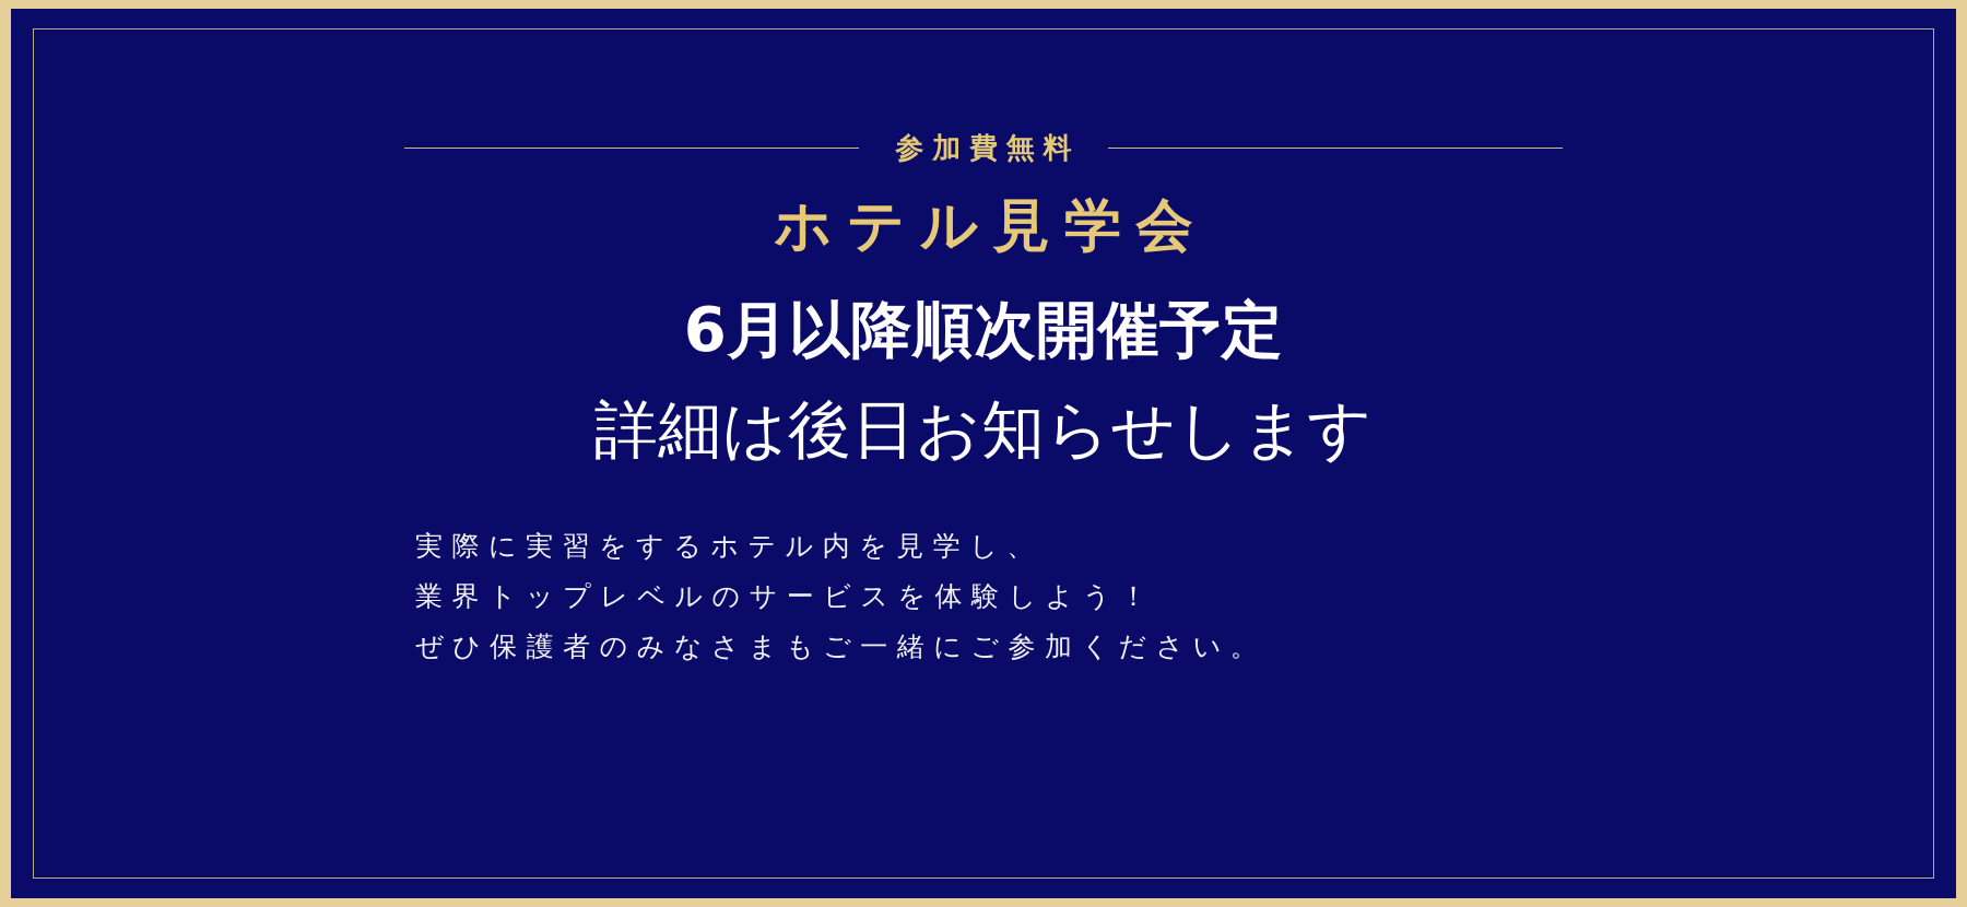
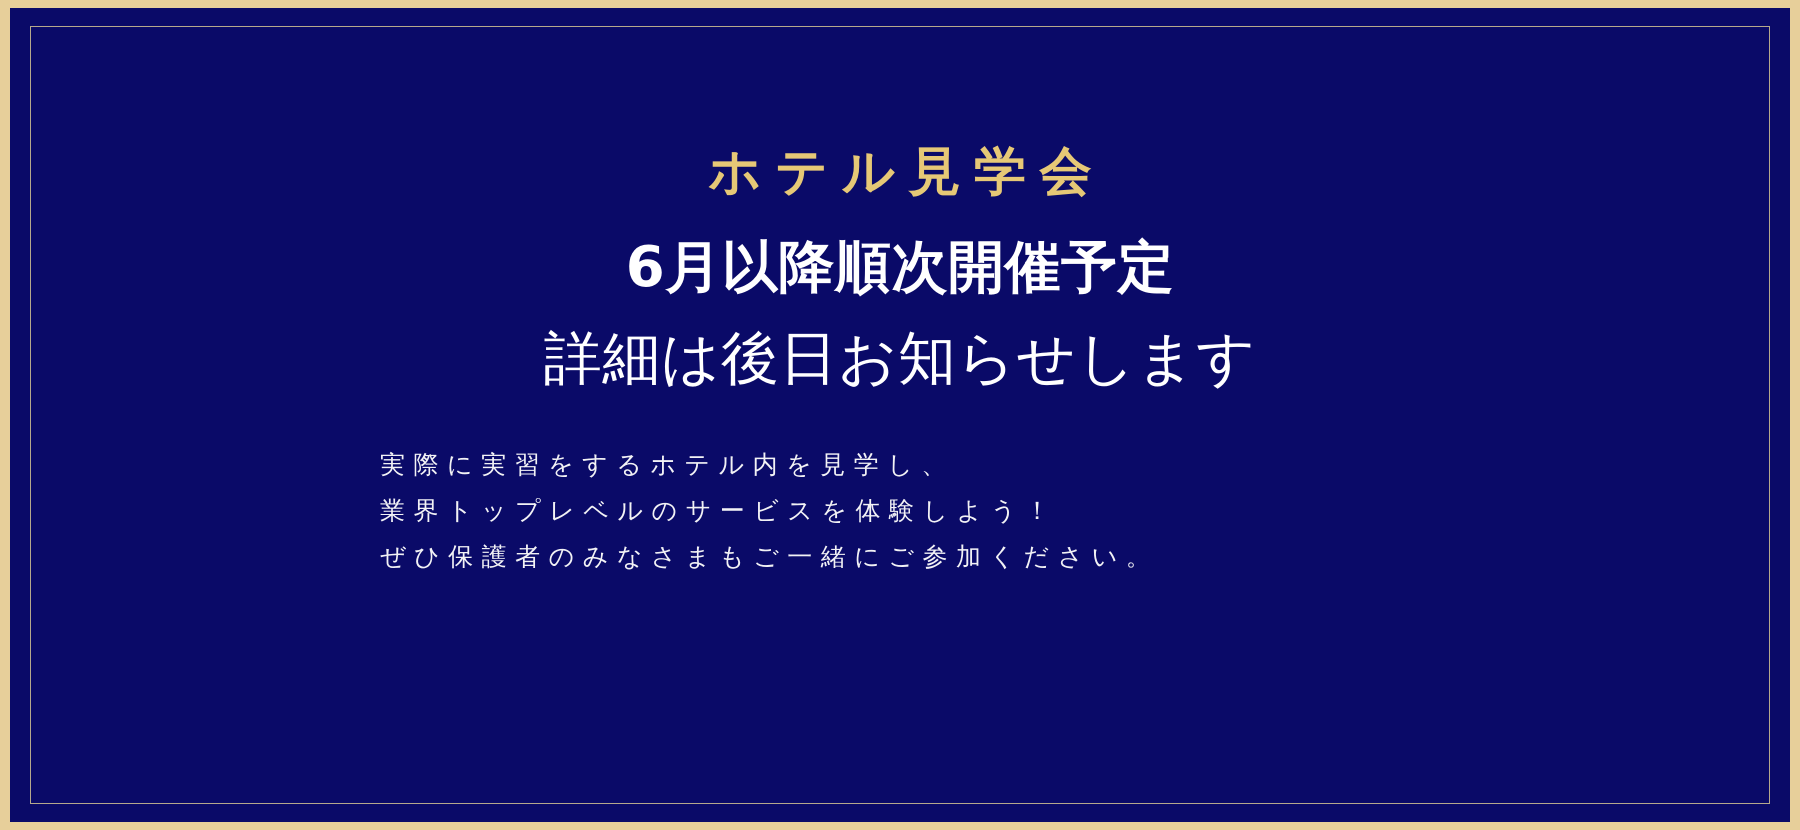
- 参加費無料
  ホテル見学会
  6月以降順次開催予定
  詳細は後日お知らせします
  実際に実習をするホテル内を見学し、
  業界トップレベルのサービスを体験しよう！
  ぜひ保護者のみなさまもご一緒にご参加ください。
